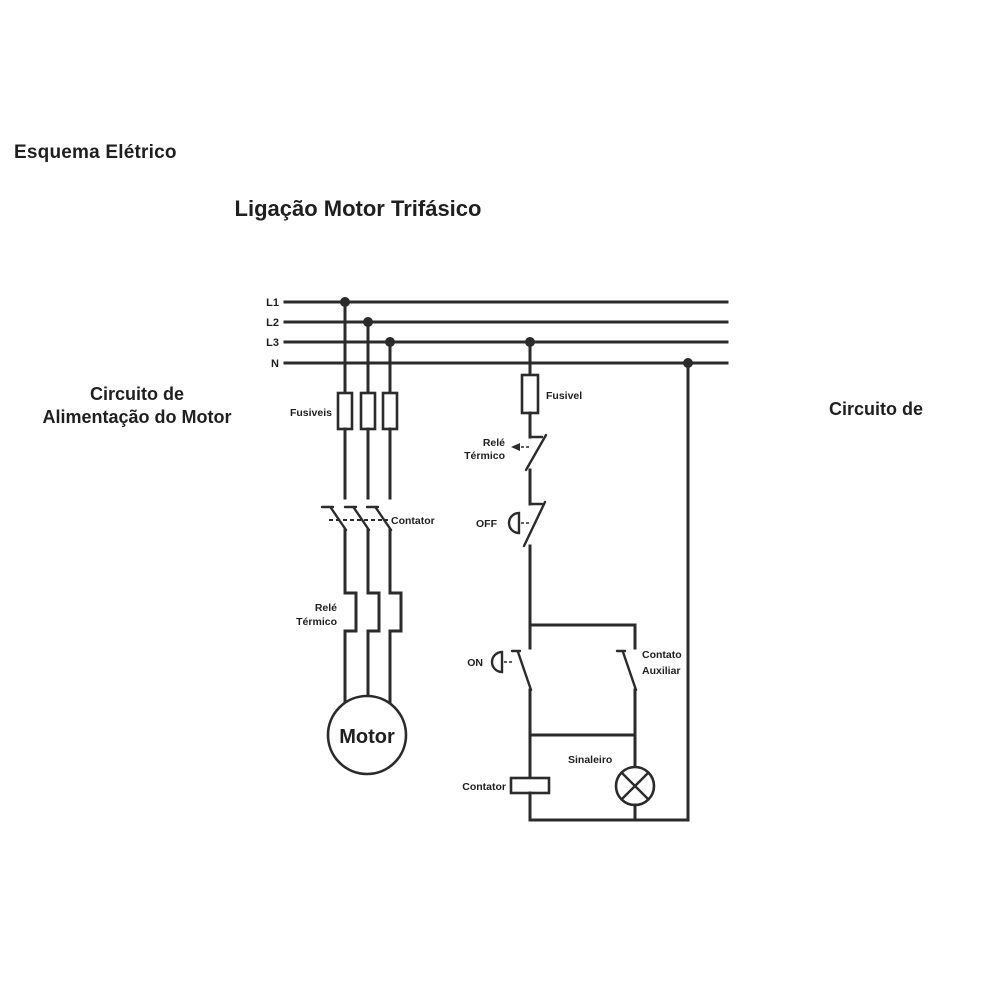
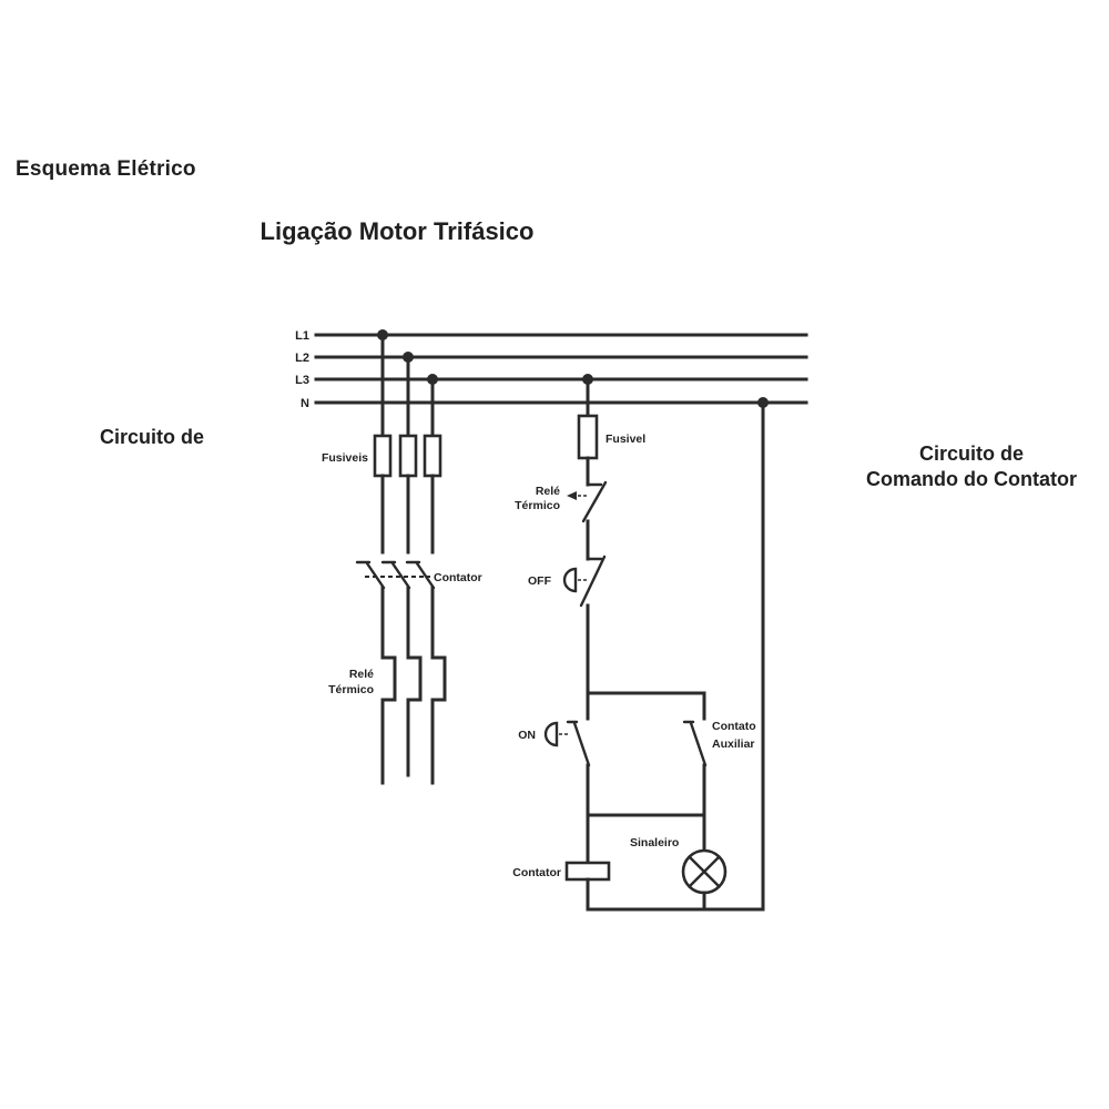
  Esquema Elétrico
  Ligação Motor Trifásico
  Circuito de
- Alimentação do Motor
  Circuito de
+ Comando do Contator
  L1
  L2
  L3
  N
  Fusiveis
  Contator
  Relé
  Térmico
- Motor
  Fusivel
  Relé
  Térmico
  OFF
  ON
  Contato
  Auxiliar
  Contator
  Sinaleiro
